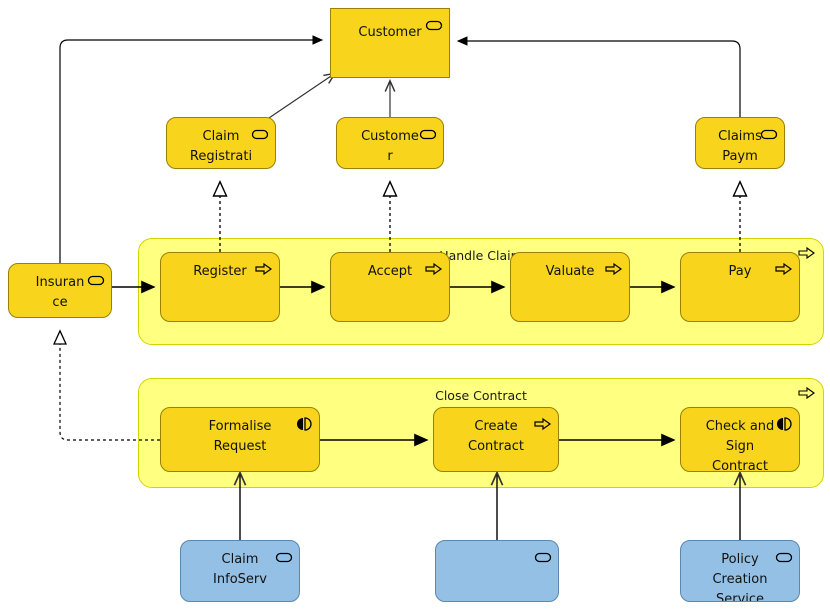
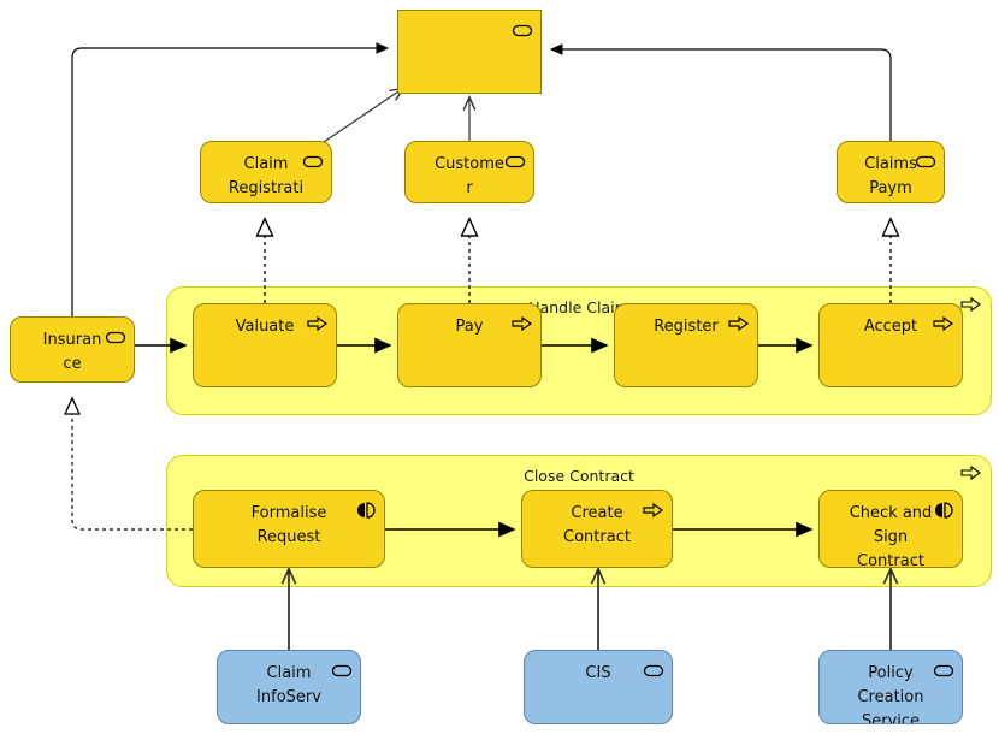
  andle Clai
  Close Contract
- Customer
  Claim
  Registrati
  Custome
  r
  Claims
  Paym
  Insuran
  ce
- Register
+ Valuate
- Accept
+ Pay
- Valuate
+ Register
- Pay
+ Accept
  Formalise
  Request
  Create
  Contract
  Check and
  Sign
  Contract
  Claim
  InfoServ
+ CIS
  Policy
  Creation
  Service
